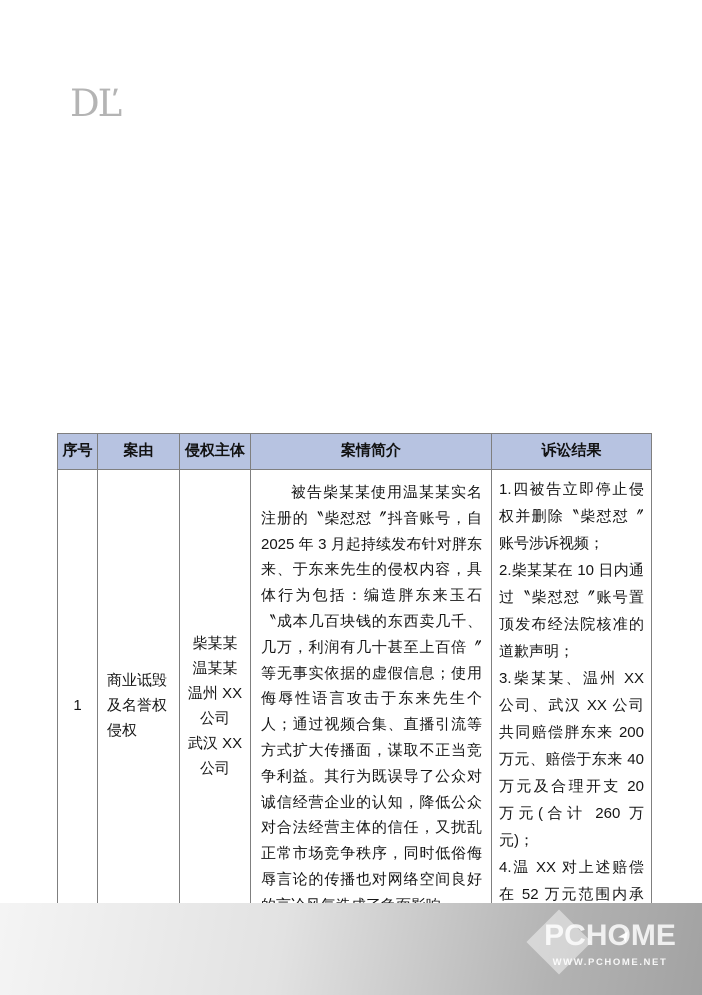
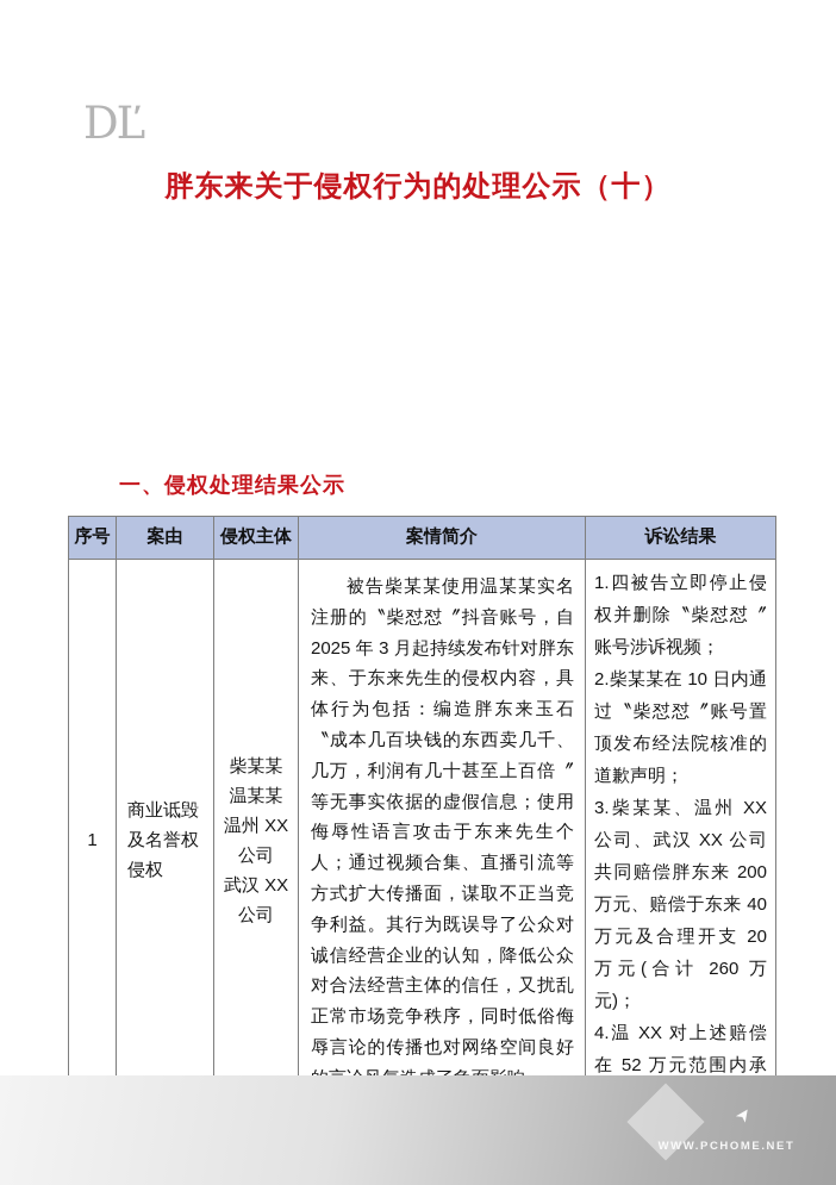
  DĽ
+ 胖东来关于侵权行为的处理公示（十）
+ 一、侵权处理结果公示
  序号	案由	侵权主体	案情简介	诉讼结果
  1	商业诋毁及名誉权侵权	柴某某 温某某 温州 XX 公司 武汉 XX 公司	被告柴某某使用温某某实名注册的〝柴怼怼〞抖音账号，自 2025 年 3 月起持续发布针对胖东来、于东来先生的侵权内容，具体行为包括：编造胖东来玉石〝成本几百块钱的东西卖几千、几万，利润有几十甚至上百倍〞等无事实依据的虚假信息；使用侮辱性语言攻击于东来先生个人；通过视频合集、直播引流等方式扩大传播面，谋取不正当竞争利益。其行为既误导了公众对诚信经营企业的认知，降低公众对合法经营主体的信任，又扰乱正常市场竞争秩序，同时低俗侮辱言论的传播也对网络空间良好	1.四被告立即停止侵权并删除〝柴怼怼〞账号涉诉视频； 2.柴某某在 10 日内通过〝柴怼怼〞账号置顶发布经法院核准的道歉声明； 3.柴某某、温州 XX 公司、武汉 XX 公司共同赔偿胖东来 200 万元、赔偿于东来 40 万元及合理开支 20 万元(合计 260 万元)； 4.温 XX 对上述赔偿在 52 万元范围内承
- PCHOME
  WWW.PCHOME.NET
